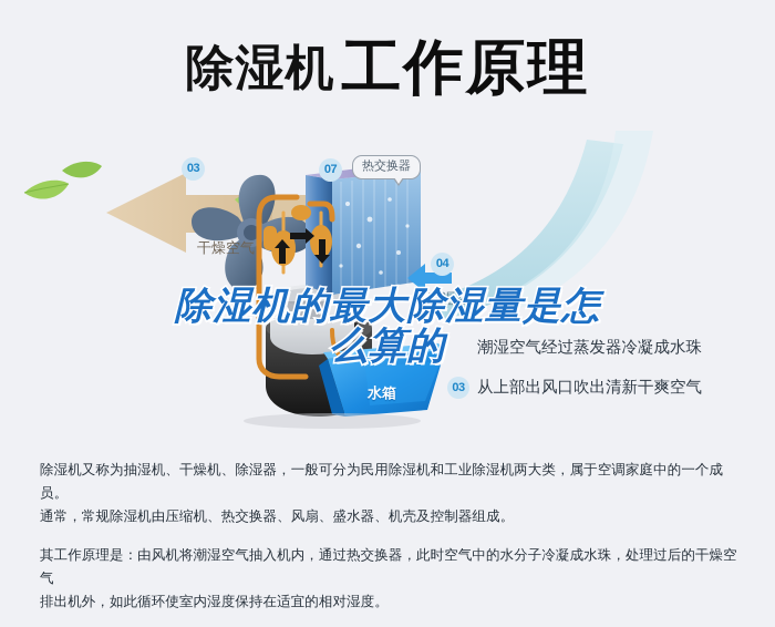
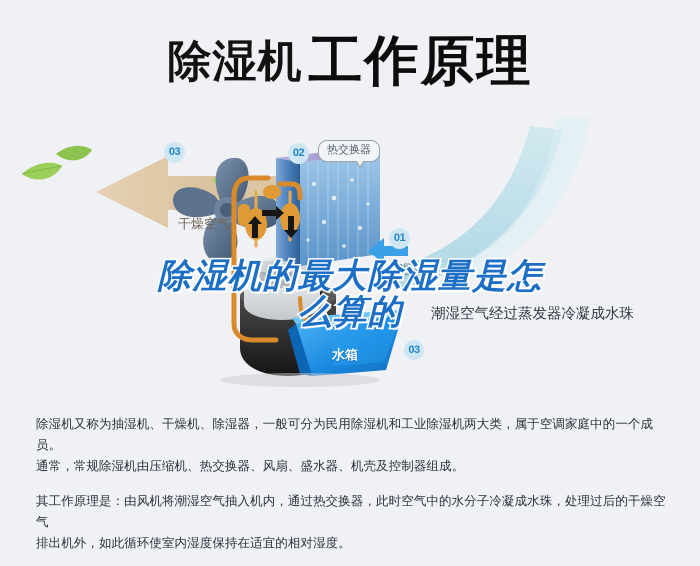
  除湿机 工作原理
  03
- 07
+ 02
- 04
+ 01
  热交换器
  干燥空气
  潮湿空气
  水箱
  压缩机
  潮湿空气经过蒸发器冷凝成水珠
  03
- 从上部出风口吹出清新干爽空气
  除湿机的最大除湿量是怎
  么算的
  除湿机又称为抽湿机、干燥机、除湿器，一般可分为民用除湿机和工业除湿机两大类，属于空调家庭中的一个成员。
  通常，常规除湿机由压缩机、热交换器、风扇、盛水器、机壳及控制器组成。
  其工作原理是：由风机将潮湿空气抽入机内，通过热交换器，此时空气中的水分子冷凝成水珠，处理过后的干燥空气
  排出机外，如此循环使室内湿度保持在适宜的相对湿度。
